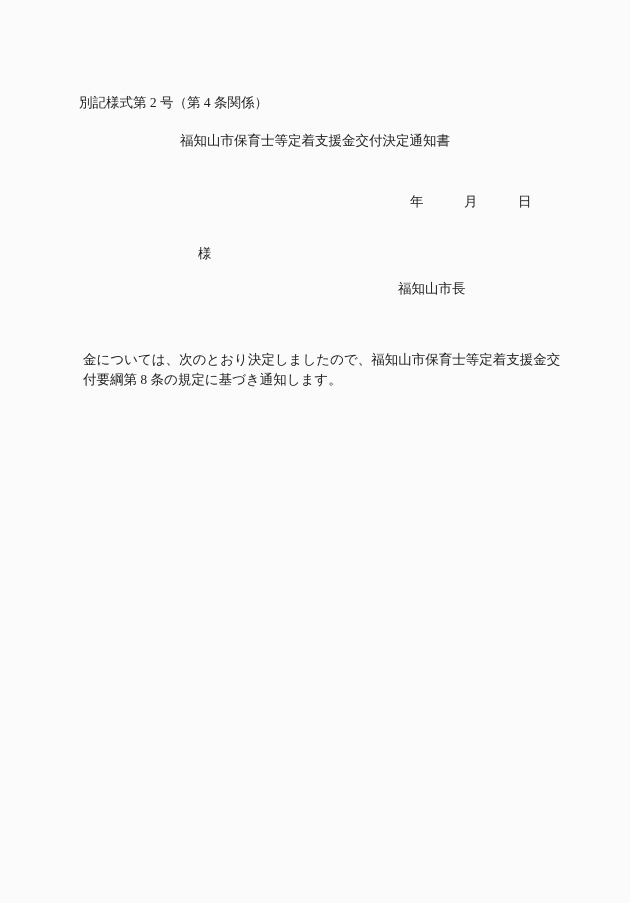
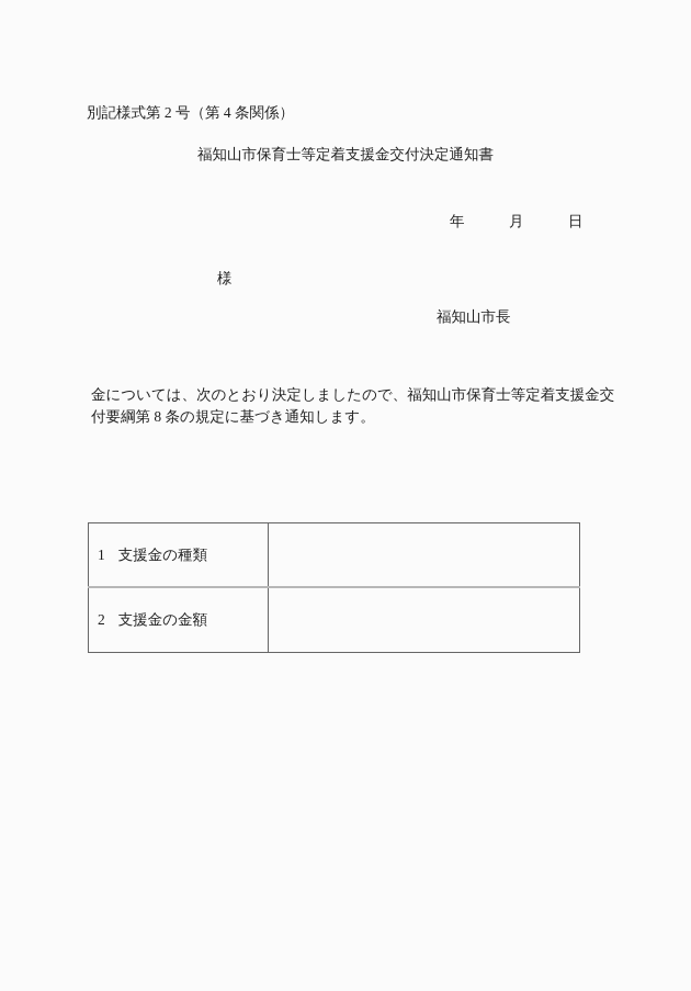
  別記様式第 2 号（第 4 条関係）
  福知山市保育士等定着支援金交付決定通知書
  年 月 日
  様
  福知山市長
  金については、次のとおり決定しましたので、福知山市保育士等定着支援金交
  付要綱第 8 条の規定に基づき通知します。
+ 1 支援金の種類
+ 2 支援金の金額
